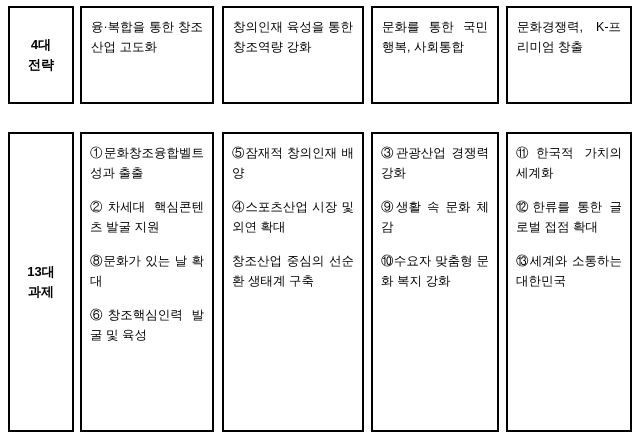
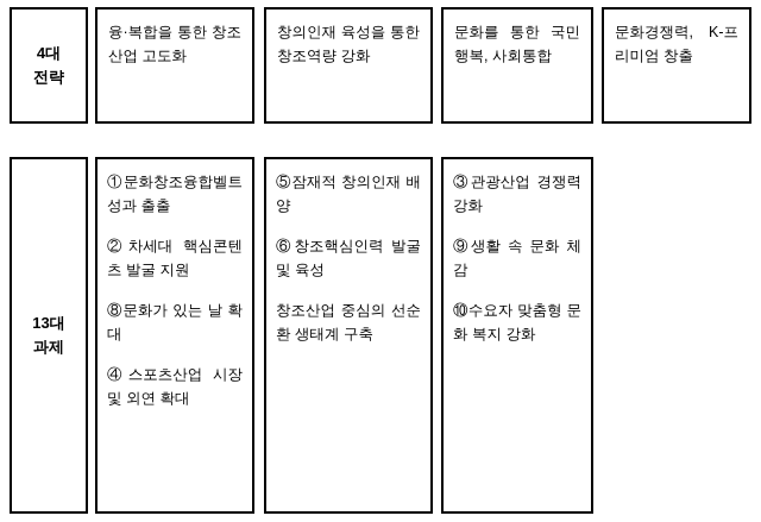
  4대
  전략
  융·복합을 통한 창조산업 고도화
  창의인재 육성을 통한 창조역량 강화
  문화를 통한 국민행복, 사회통합
  문화경쟁력, K-프리미엄 창출
  13대
  과제
  ①문화창조융합벨트 성과 출출
  ②차세대 핵심콘텐츠 발굴 지원
  ⑧문화가 있는 날 확대
- ⑥창조핵심인력 발굴 및 육성
+ ④스포츠산업 시장 및 외연 확대
  ⑤잠재적 창의인재 배양
- ④스포츠산업 시장 및 외연 확대
+ ⑥창조핵심인력 발굴 및 육성
  창조산업 중심의 선순환 생태계 구축
  ③관광산업 경쟁력 강화
  ⑨생활 속 문화 체감
  ⑩수요자 맞춤형 문화 복지 강화
- ⑪한국적 가치의 세계화
- ⑫한류를 통한 글로벌 접점 확대
- ⑬세계와 소통하는 대한민국
